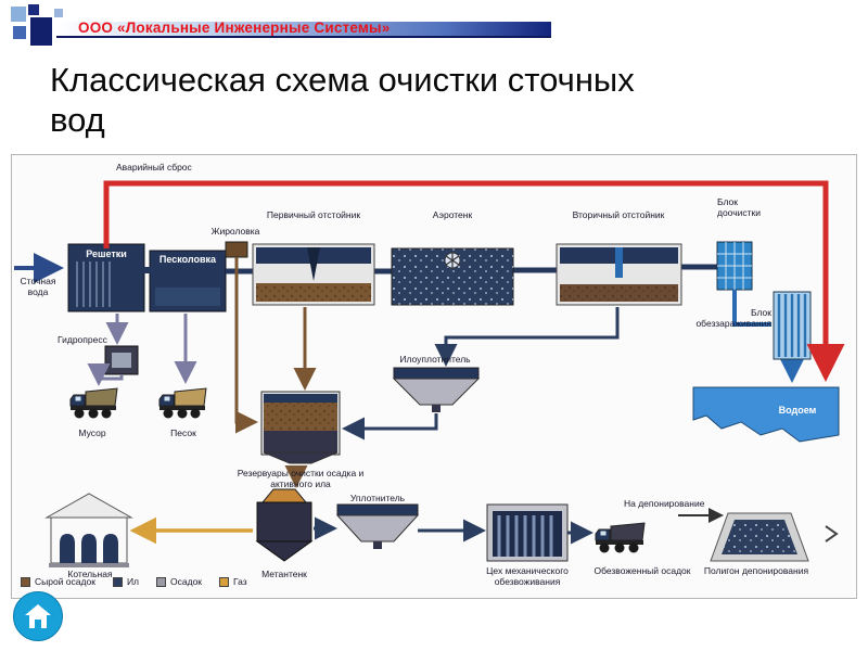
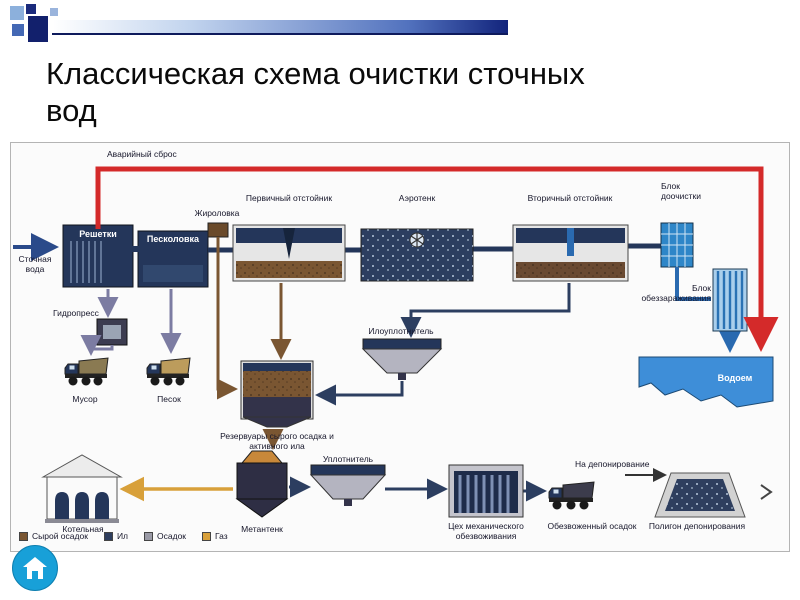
- ООО «Локальные Инженерные Системы»
  Классическая схема очистки сточных вод
  Аварийный сброс
  Сточная вода
  Решетки
  Песколовка
  Жироловка
  Первичный отстойник
  Аэротенк
  Вторичный отстойник
  Блок доочистки
  Блок обеззараживания
  Водоем
  Гидропресс
  Мусор
  Песок
  Илоуплотнитель
- Резервуары очистки осадка и активного ила
+ Резервуары сырого осадка и активного ила
  Котельная
  Метантенк
  Уплотнитель
  Цех механического обезвоживания
  Обезвоженный осадок
  На депонирование
  Полигон депонирования
  Сырой осадок
  Ил
  Осадок
  Газ
